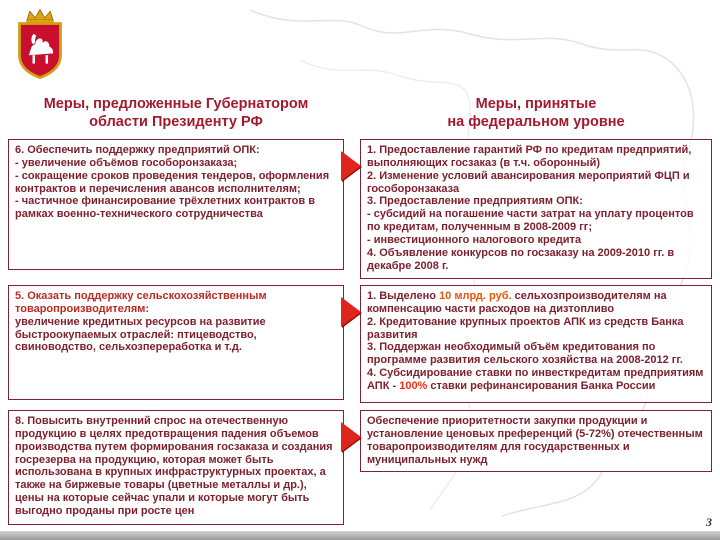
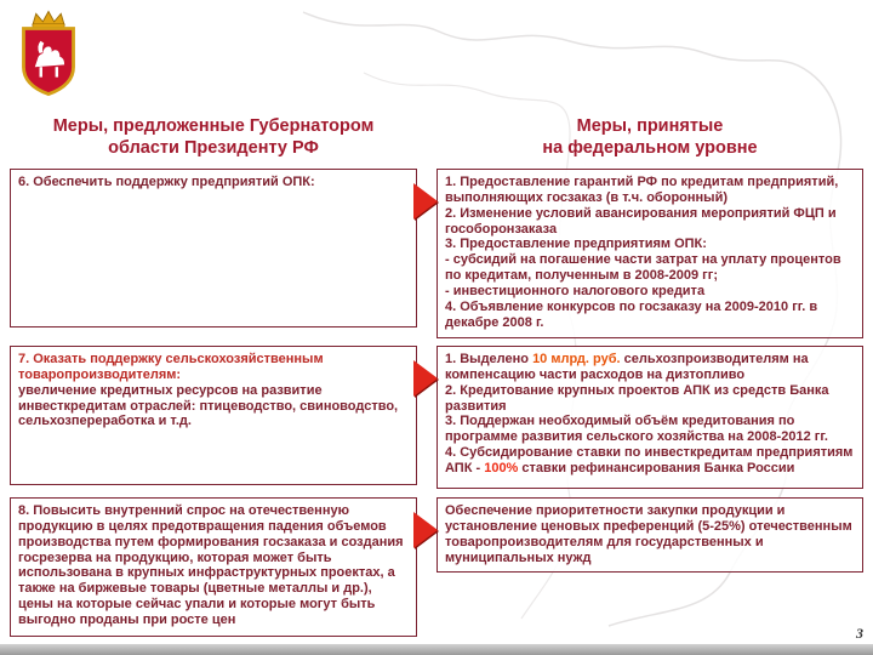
  Меры, предложенные Губернатором
  области Президенту РФ
  Меры, принятые
  на федеральном уровне
  6. Обеспечить поддержку предприятий ОПК:
- - увеличение объёмов гособоронзаказа;
- - сокращение сроков проведения тендеров, оформления контрактов и перечисления авансов исполнителям;
- - частичное финансирование трёхлетних контрактов в рамках военно-технического сотрудничества
  1. Предоставление гарантий РФ по кредитам предприятий, выполняющих госзаказ (в т.ч. оборонный)
  2. Изменение условий авансирования мероприятий ФЦП и гособоронзаказа
  3. Предоставление предприятиям ОПК:
  - субсидий на погашение части затрат на уплату процентов по кредитам, полученным в 2008-2009 гг;
  - инвестиционного налогового кредита
  4. Объявление конкурсов по госзаказу на 2009-2010 гг. в декабре 2008 г.
- 5. Оказать поддержку сельскохозяйственным товаропроизводителям:
+ 7. Оказать поддержку сельскохозяйственным товаропроизводителям:
- увеличение кредитных ресурсов на развитие быстроокупаемых отраслей: птицеводство, свиноводство, сельхозпереработка и т.д.
+ увеличение кредитных ресурсов на развитие инвесткредитам отраслей: птицеводство, свиноводство, сельхозпереработка и т.д.
  1. Выделено 10 млрд. руб. сельхозпроизводителям на компенсацию части расходов на дизтопливо
  2. Кредитование крупных проектов АПК из средств Банка развития
  3. Поддержан необходимый объём кредитования по программе развития сельского хозяйства на 2008-2012 гг.
  4. Субсидирование ставки по инвесткредитам предприятиям АПК - 100% ставки рефинансирования Банка России
  8. Повысить внутренний спрос на отечественную продукцию в целях предотвращения падения объемов производства путем формирования госзаказа и создания госрезерва на продукцию, которая может быть использована в крупных инфраструктурных проектах, а также на биржевые товары (цветные металлы и др.), цены на которые сейчас упали и которые могут быть выгодно проданы при росте цен
- Обеспечение приоритетности закупки продукции и установление ценовых преференций (5-72%) отечественным товаропроизводителям для государственных и муниципальных нужд
+ Обеспечение приоритетности закупки продукции и установление ценовых преференций (5-25%) отечественным товаропроизводителям для государственных и муниципальных нужд
  3
